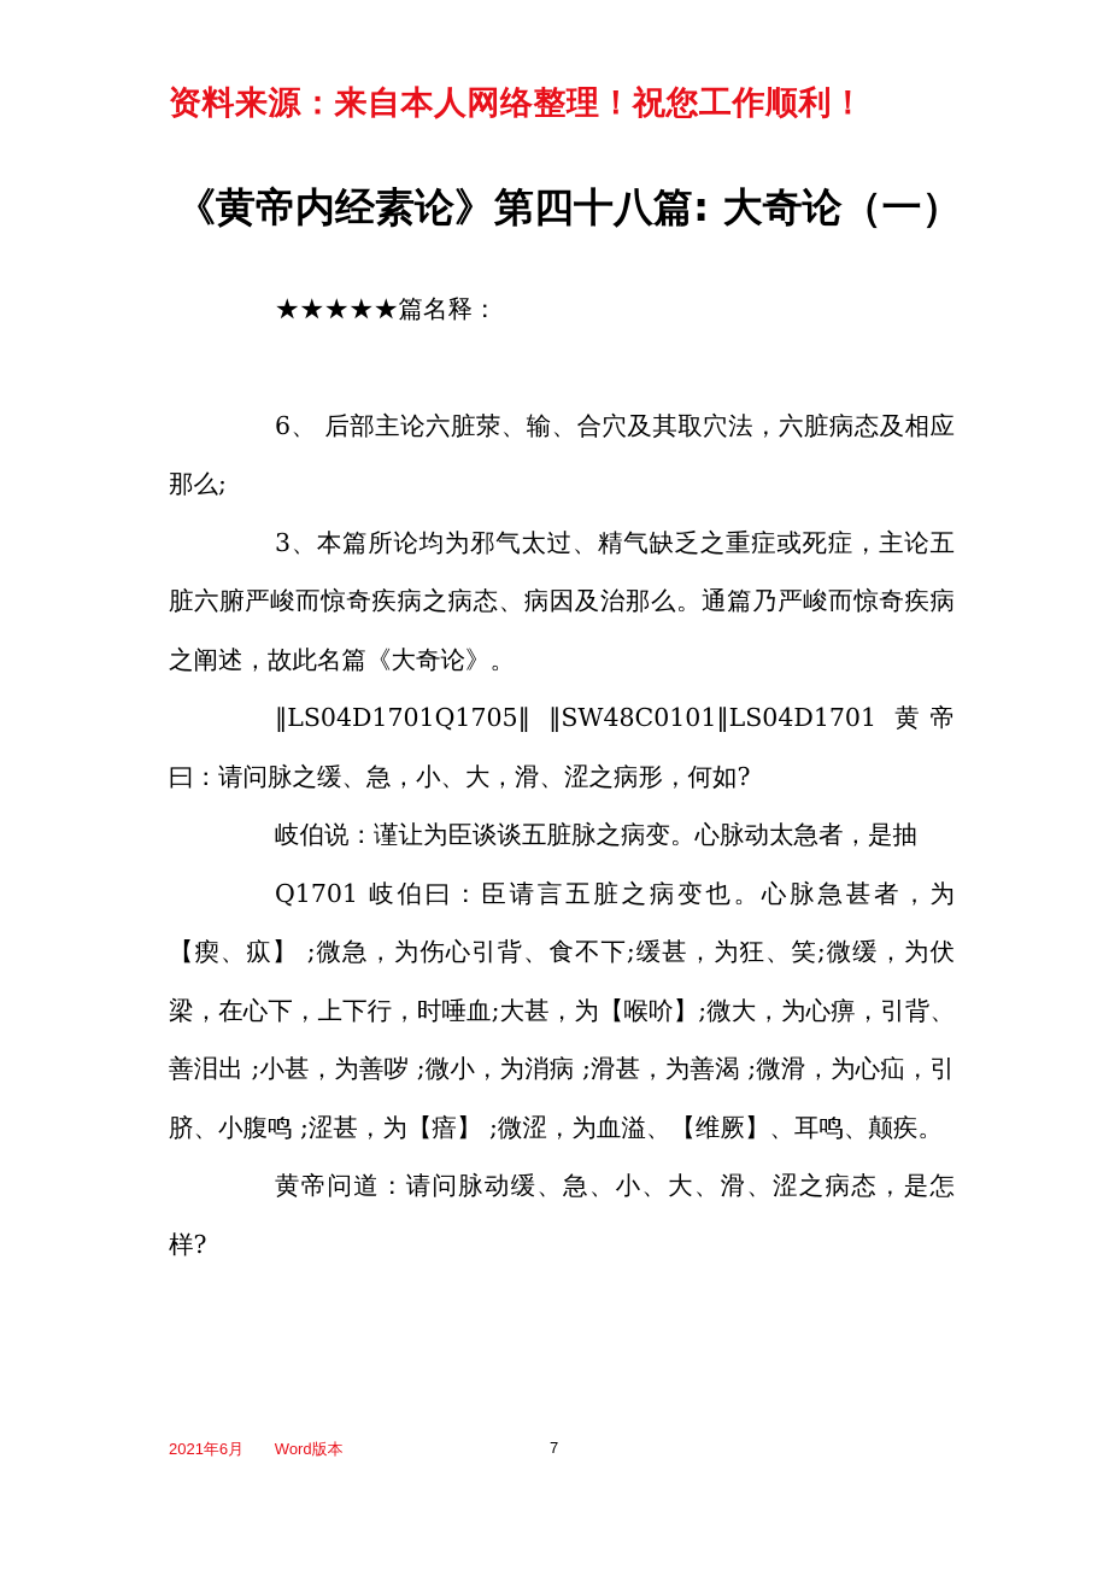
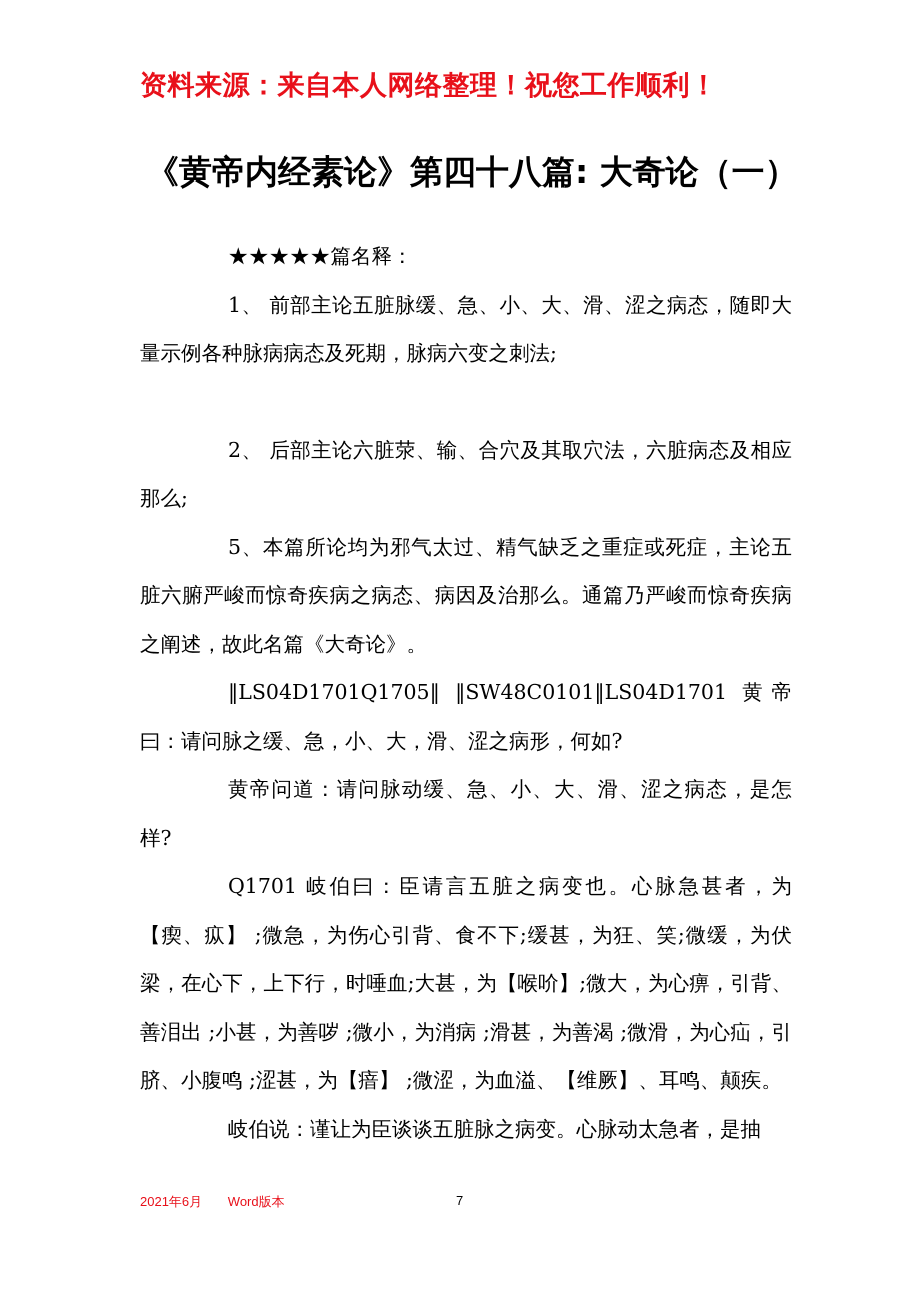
  资料来源：来自本人网络整理！祝您工作顺利！
  《黄帝内经素论》第四十八篇: 大奇论（一）
  ★★★★★篇名释：
+ 1、 前部主论五脏脉缓、急、小、大、滑、涩之病态，随即大量示例各种脉病病态及死期，脉病六变之刺法;
- 6、 后部主论六脏荥、输、合穴及其取穴法，六脏病态及相应那么;
+ 2、 后部主论六脏荥、输、合穴及其取穴法，六脏病态及相应那么;
- 3、本篇所论均为邪气太过、精气缺乏之重症或死症，主论五脏六腑严峻而惊奇疾病之病态、病因及治那么。通篇乃严峻而惊奇疾病之阐述，故此名篇《大奇论》。
+ 5、本篇所论均为邪气太过、精气缺乏之重症或死症，主论五脏六腑严峻而惊奇疾病之病态、病因及治那么。通篇乃严峻而惊奇疾病之阐述，故此名篇《大奇论》。
  ‖LS04D1701Q1705‖ ‖SW48C0101‖LS04D1701 黄帝曰：请问脉之缓、急，小、大，滑、涩之病形，何如?
- 岐伯说：谨让为臣谈谈五脏脉之病变。心脉动太急者，是抽
+ 黄帝问道：请问脉动缓、急、小、大、滑、涩之病态，是怎样?
  Q1701 岐伯曰：臣请言五脏之病变也。心脉急甚者，为【瘈、疭】 ;微急，为伤心引背、食不下;缓甚，为狂、笑;微缓，为伏梁，在心下，上下行，时唾血;大甚，为【喉吤】;微大，为心痹，引背、善泪出 ;小甚，为善哕 ;微小，为消病 ;滑甚，为善渴 ;微滑，为心疝，引脐、小腹鸣 ;涩甚，为【瘖】 ;微涩，为血溢、【维厥】、耳鸣、颠疾。
- 黄帝问道：请问脉动缓、急、小、大、滑、涩之病态，是怎样?
+ 岐伯说：谨让为臣谈谈五脏脉之病变。心脉动太急者，是抽
  2021年6月 Word版本
  7
